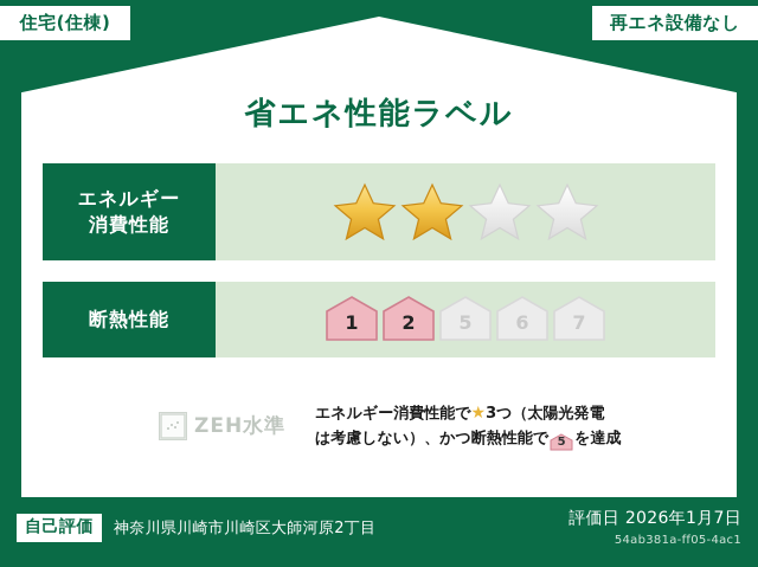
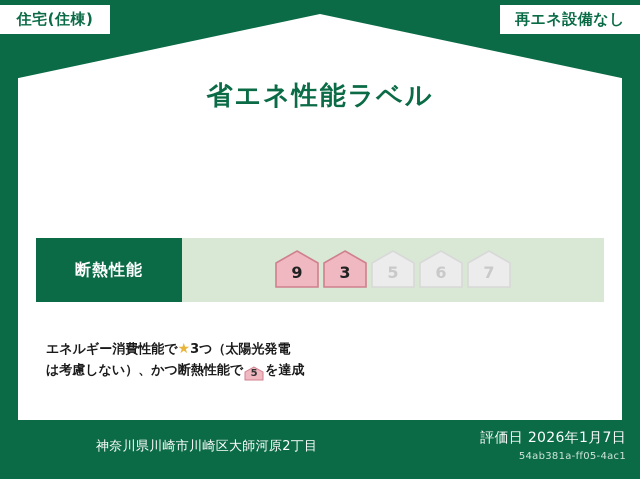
  住宅(住棟)
  再エネ設備なし
  省エネ性能ラベル
- エネルギー
- 消費性能
  断熱性能
- 1
- 2
+ 9
+ 3
  5
  6
  7
- ZEH水準
  エネルギー消費性能で★3つ（太陽光発電
  は考慮しない）、かつ断熱性能で
  5
  を達成
- 自己評価
  神奈川県川崎市川崎区大師河原2丁目
  評価日 2026年1月7日
  54ab381a-ff05-4ac1
